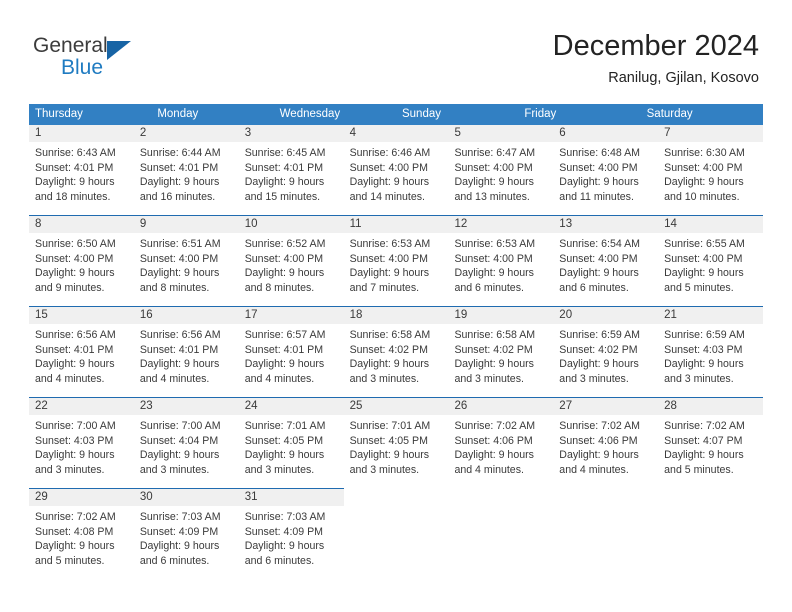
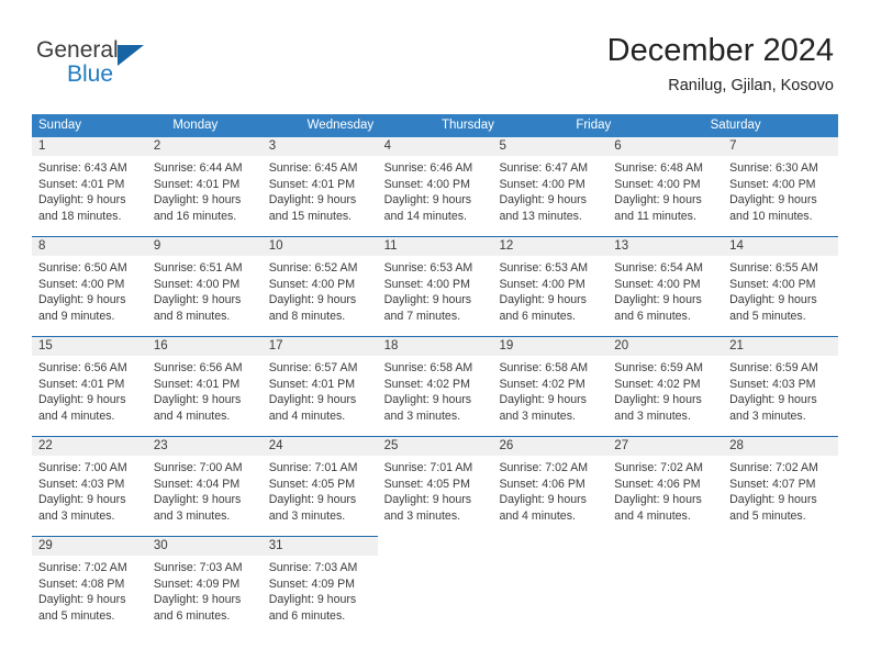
  General
  Blue
  December 2024
  Ranilug, Gjilan, Kosovo
- Thursday
+ Sunday
  Monday
  Wednesday
- Sunday
+ Thursday
  Friday
  Saturday
  1
  Sunrise: 6:43 AM
  Sunset: 4:01 PM
  Daylight: 9 hours
  and 18 minutes.
  2
  Sunrise: 6:44 AM
  Sunset: 4:01 PM
  Daylight: 9 hours
  and 16 minutes.
  3
  Sunrise: 6:45 AM
  Sunset: 4:01 PM
  Daylight: 9 hours
  and 15 minutes.
  4
  Sunrise: 6:46 AM
  Sunset: 4:00 PM
  Daylight: 9 hours
  and 14 minutes.
  5
  Sunrise: 6:47 AM
  Sunset: 4:00 PM
  Daylight: 9 hours
  and 13 minutes.
  6
  Sunrise: 6:48 AM
  Sunset: 4:00 PM
  Daylight: 9 hours
  and 11 minutes.
  7
  Sunrise: 6:30 AM
  Sunset: 4:00 PM
  Daylight: 9 hours
  and 10 minutes.
  8
  Sunrise: 6:50 AM
  Sunset: 4:00 PM
  Daylight: 9 hours
  and 9 minutes.
  9
  Sunrise: 6:51 AM
  Sunset: 4:00 PM
  Daylight: 9 hours
  and 8 minutes.
  10
  Sunrise: 6:52 AM
  Sunset: 4:00 PM
  Daylight: 9 hours
  and 8 minutes.
  11
  Sunrise: 6:53 AM
  Sunset: 4:00 PM
  Daylight: 9 hours
  and 7 minutes.
  12
  Sunrise: 6:53 AM
  Sunset: 4:00 PM
  Daylight: 9 hours
  and 6 minutes.
  13
  Sunrise: 6:54 AM
  Sunset: 4:00 PM
  Daylight: 9 hours
  and 6 minutes.
  14
  Sunrise: 6:55 AM
  Sunset: 4:00 PM
  Daylight: 9 hours
  and 5 minutes.
  15
  Sunrise: 6:56 AM
  Sunset: 4:01 PM
  Daylight: 9 hours
  and 4 minutes.
  16
  Sunrise: 6:56 AM
  Sunset: 4:01 PM
  Daylight: 9 hours
  and 4 minutes.
  17
  Sunrise: 6:57 AM
  Sunset: 4:01 PM
  Daylight: 9 hours
  and 4 minutes.
  18
  Sunrise: 6:58 AM
  Sunset: 4:02 PM
  Daylight: 9 hours
  and 3 minutes.
  19
  Sunrise: 6:58 AM
  Sunset: 4:02 PM
  Daylight: 9 hours
  and 3 minutes.
  20
  Sunrise: 6:59 AM
  Sunset: 4:02 PM
  Daylight: 9 hours
  and 3 minutes.
  21
  Sunrise: 6:59 AM
  Sunset: 4:03 PM
  Daylight: 9 hours
  and 3 minutes.
  22
  Sunrise: 7:00 AM
  Sunset: 4:03 PM
  Daylight: 9 hours
  and 3 minutes.
  23
  Sunrise: 7:00 AM
  Sunset: 4:04 PM
  Daylight: 9 hours
  and 3 minutes.
  24
  Sunrise: 7:01 AM
  Sunset: 4:05 PM
  Daylight: 9 hours
  and 3 minutes.
  25
  Sunrise: 7:01 AM
  Sunset: 4:05 PM
  Daylight: 9 hours
  and 3 minutes.
  26
  Sunrise: 7:02 AM
  Sunset: 4:06 PM
  Daylight: 9 hours
  and 4 minutes.
  27
  Sunrise: 7:02 AM
  Sunset: 4:06 PM
  Daylight: 9 hours
  and 4 minutes.
  28
  Sunrise: 7:02 AM
  Sunset: 4:07 PM
  Daylight: 9 hours
  and 5 minutes.
  29
  Sunrise: 7:02 AM
  Sunset: 4:08 PM
  Daylight: 9 hours
  and 5 minutes.
  30
  Sunrise: 7:03 AM
  Sunset: 4:09 PM
  Daylight: 9 hours
  and 6 minutes.
  31
  Sunrise: 7:03 AM
  Sunset: 4:09 PM
  Daylight: 9 hours
  and 6 minutes.
